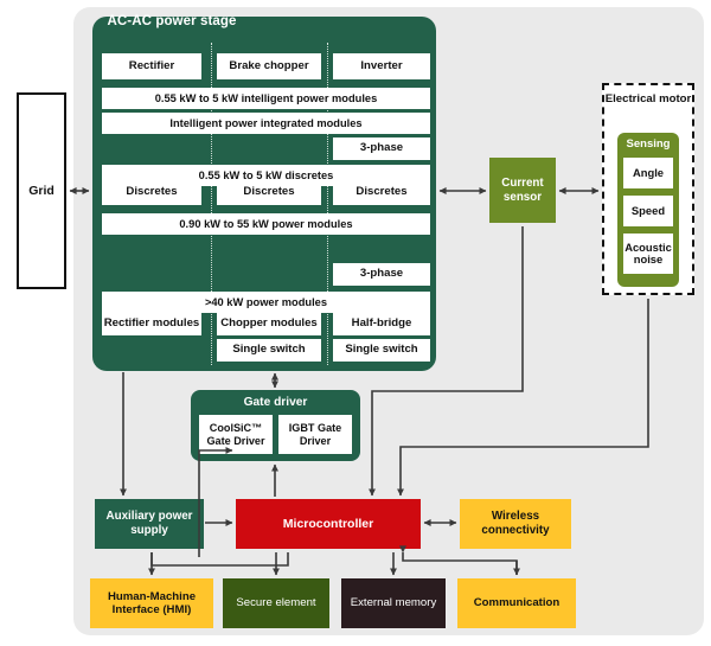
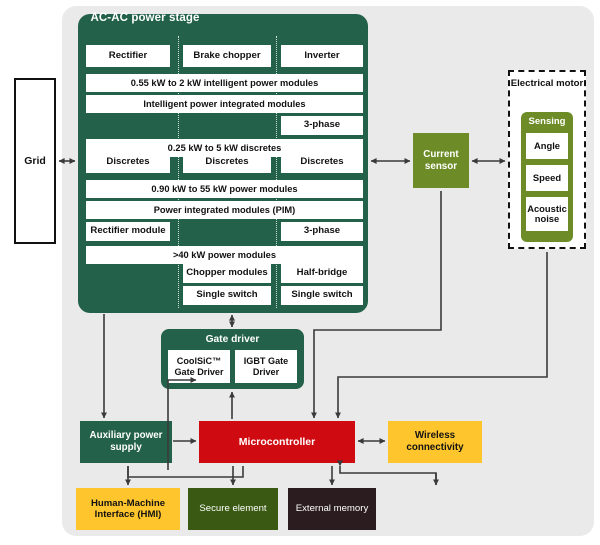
  Grid
  AC-AC power stage
  Rectifier
  Brake chopper
  Inverter
- 0.55 kW to 5 kW intelligent power modules
+ 0.55 kW to 2 kW intelligent power modules
  Intelligent power integrated modules
  3-phase
- 0.55 kW to 5 kW discretes
+ 0.25 kW to 5 kW discretes
  Discretes
  Discretes
  Discretes
  0.90 kW to 55 kW power modules
+ Power integrated modules (PIM)
+ Rectifier module
  3-phase
  >40 kW power modules
- Rectifier modules
  Chopper modules
  Half-bridge
  Single switch
  Single switch
  Current sensor
  Electrical motor
  Sensing
  Angle
  Speed
  Acoustic noise
  Gate driver
  CoolSiC™ Gate Driver
  IGBT Gate Driver
  Auxiliary power supply
  Microcontroller
  Wireless connectivity
  Human-Machine Interface (HMI)
  Secure element
  External memory
- Communication
